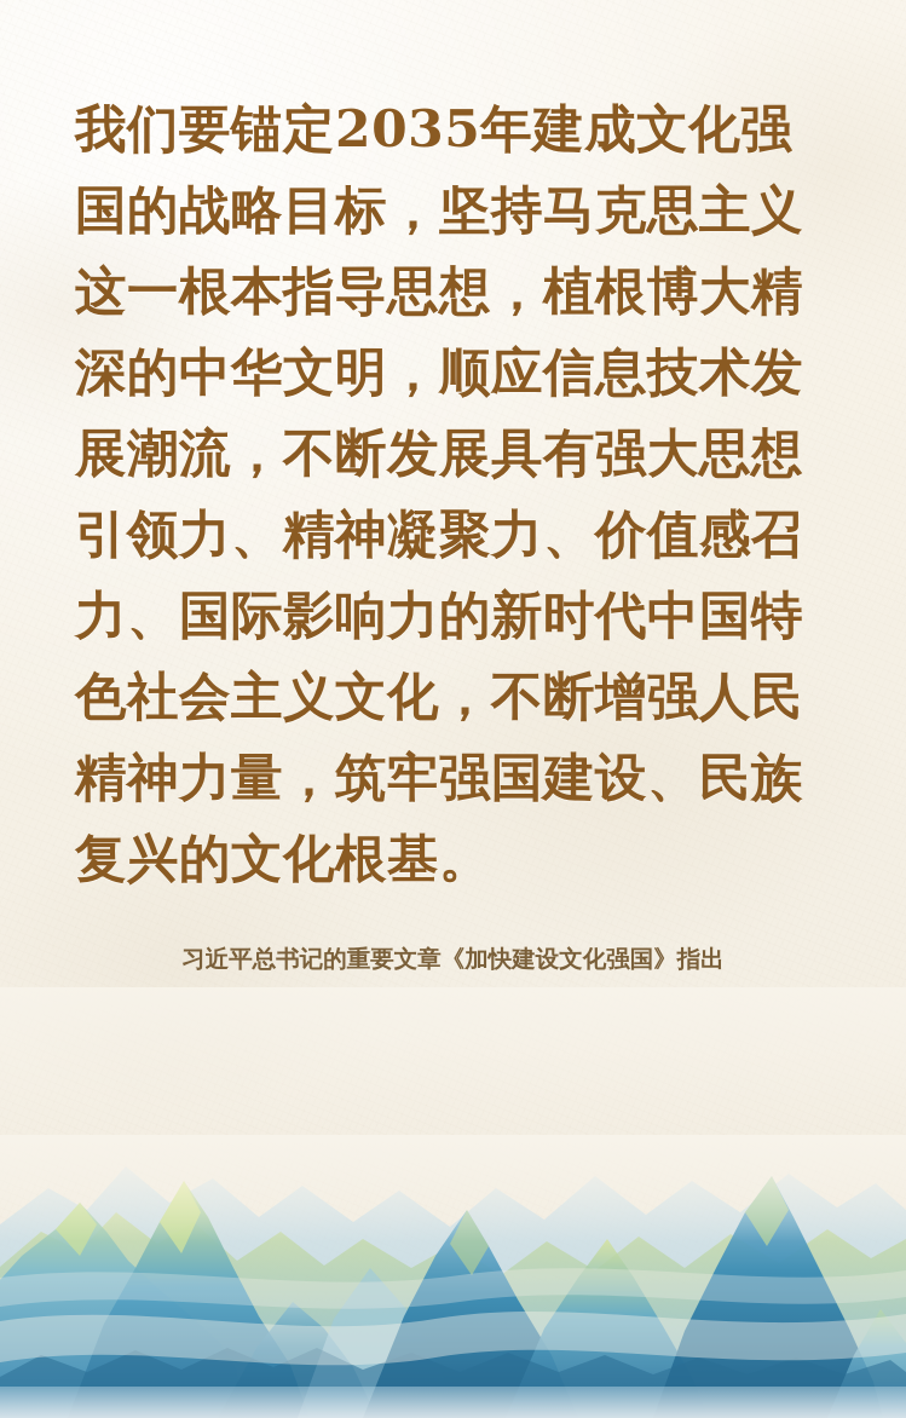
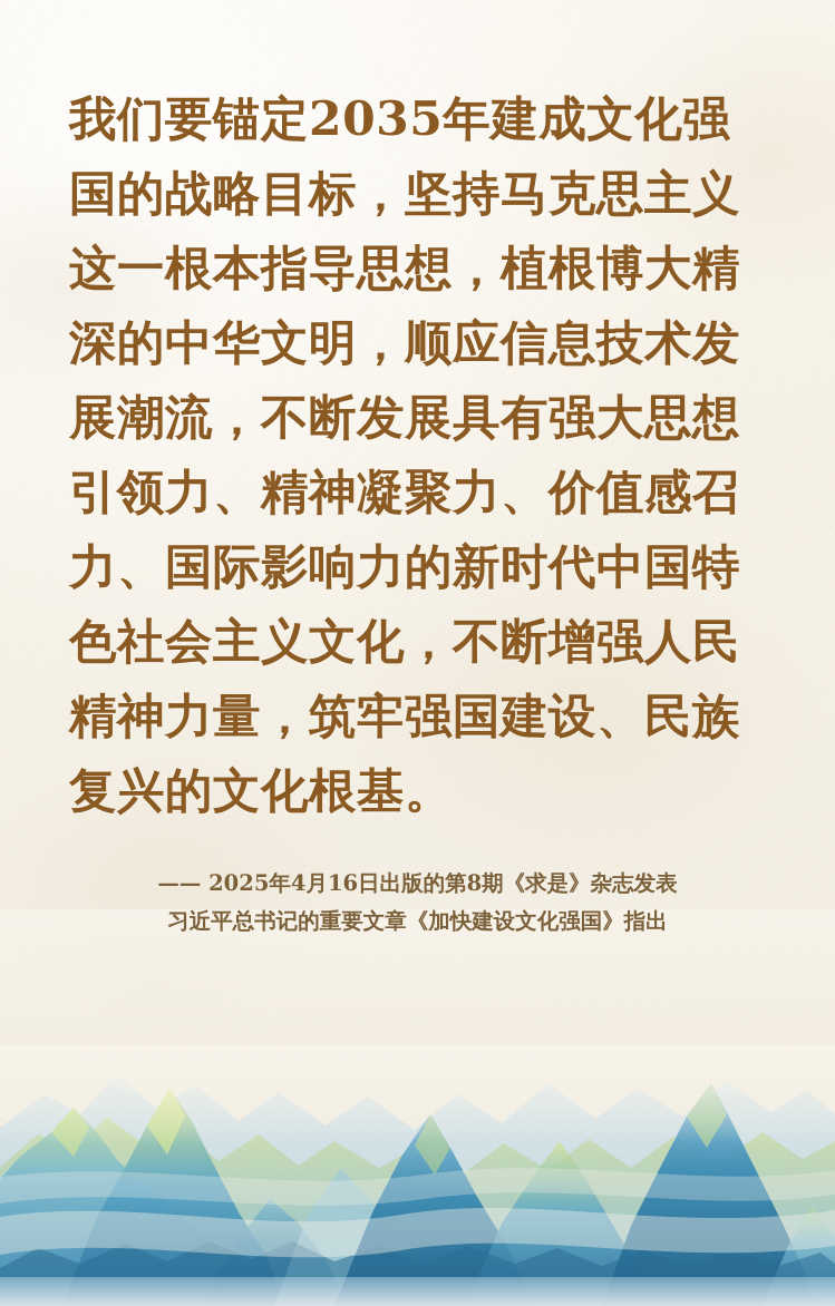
  我们要锚定2035年建成文化强国的战略目标，坚持马克思主义这一根本指导思想，植根博大精深的中华文明，顺应信息技术发展潮流，不断发展具有强大思想引领力、精神凝聚力、价值感召力、国际影响力的新时代中国特色社会主义文化，不断增强人民精神力量，筑牢强国建设、民族复兴的文化根基。
+ —— 2025年4月16日出版的第8期《求是》杂志发表
  习近平总书记的重要文章《加快建设文化强国》指出
